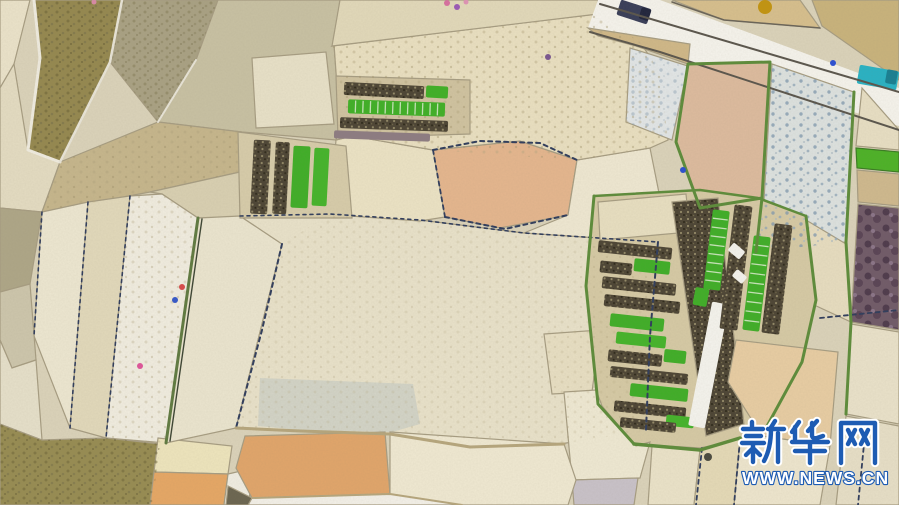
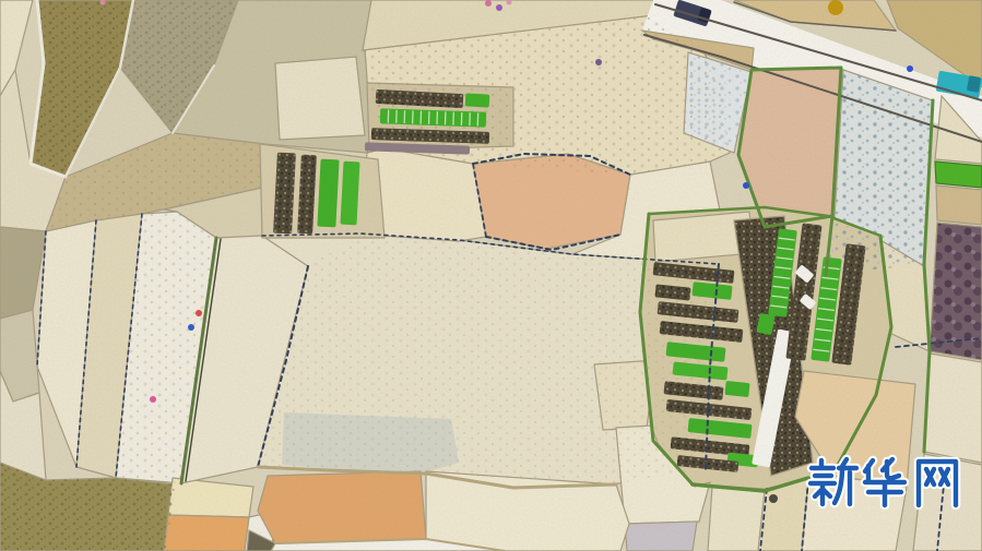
- WWW.NEWS.CN
